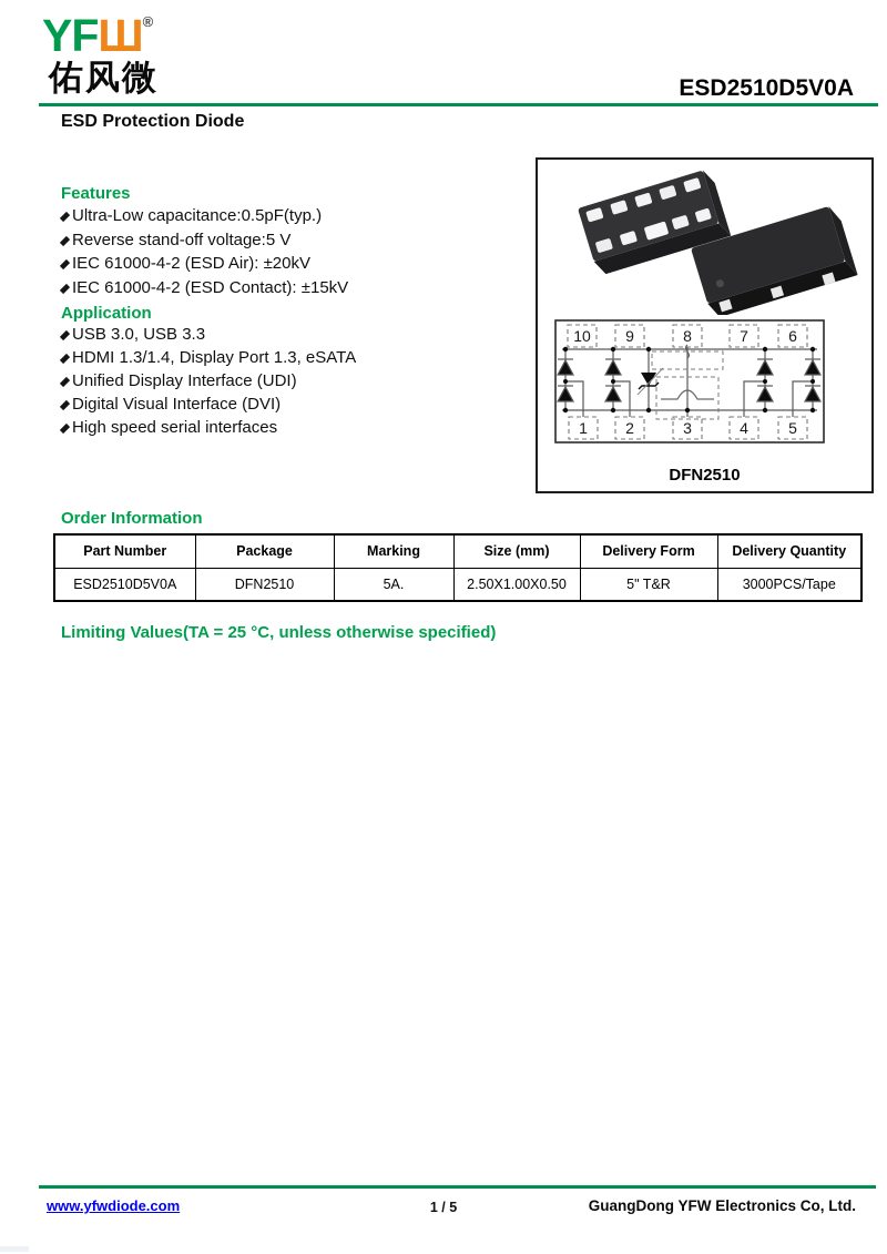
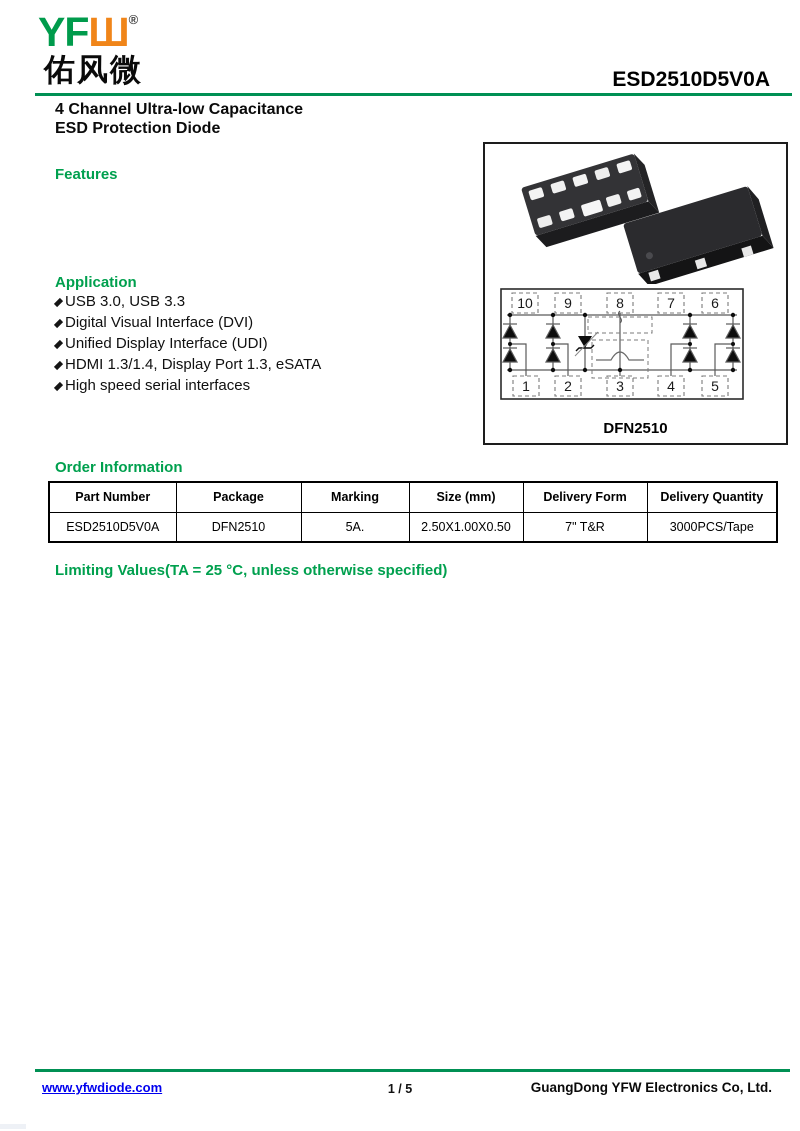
  YFШ®
  佑风微
  ESD2510D5V0A
+ 4 Channel Ultra-low Capacitance
  ESD Protection Diode
  Features
- Ultra-Low capacitance:0.5pF(typ.)
- Reverse stand-off voltage:5 V
- IEC 61000-4-2 (ESD Air): ±20kV
- IEC 61000-4-2 (ESD Contact): ±15kV
  Application
  USB 3.0, USB 3.3
- HDMI 1.3/1.4, Display Port 1.3, eSATA
+ Digital Visual Interface (DVI)
  Unified Display Interface (UDI)
- Digital Visual Interface (DVI)
+ HDMI 1.3/1.4, Display Port 1.3, eSATA
  High speed serial interfaces
  10
  9
  8
  7
  6
  1
  2
  3
  4
  5
  DFN2510
  Order Information
  Part Number	Package	Marking	Size (mm)	Delivery Form	Delivery Quantity
- ESD2510D5V0A	DFN2510	5A.	2.50X1.00X0.50	5" T&R	3000PCS/Tape
+ ESD2510D5V0A	DFN2510	5A.	2.50X1.00X0.50	7" T&R	3000PCS/Tape
  Limiting Values(TA = 25 °C, unless otherwise specified)
  www.yfwdiode.com
  1 / 5
  GuangDong YFW Electronics Co, Ltd.
